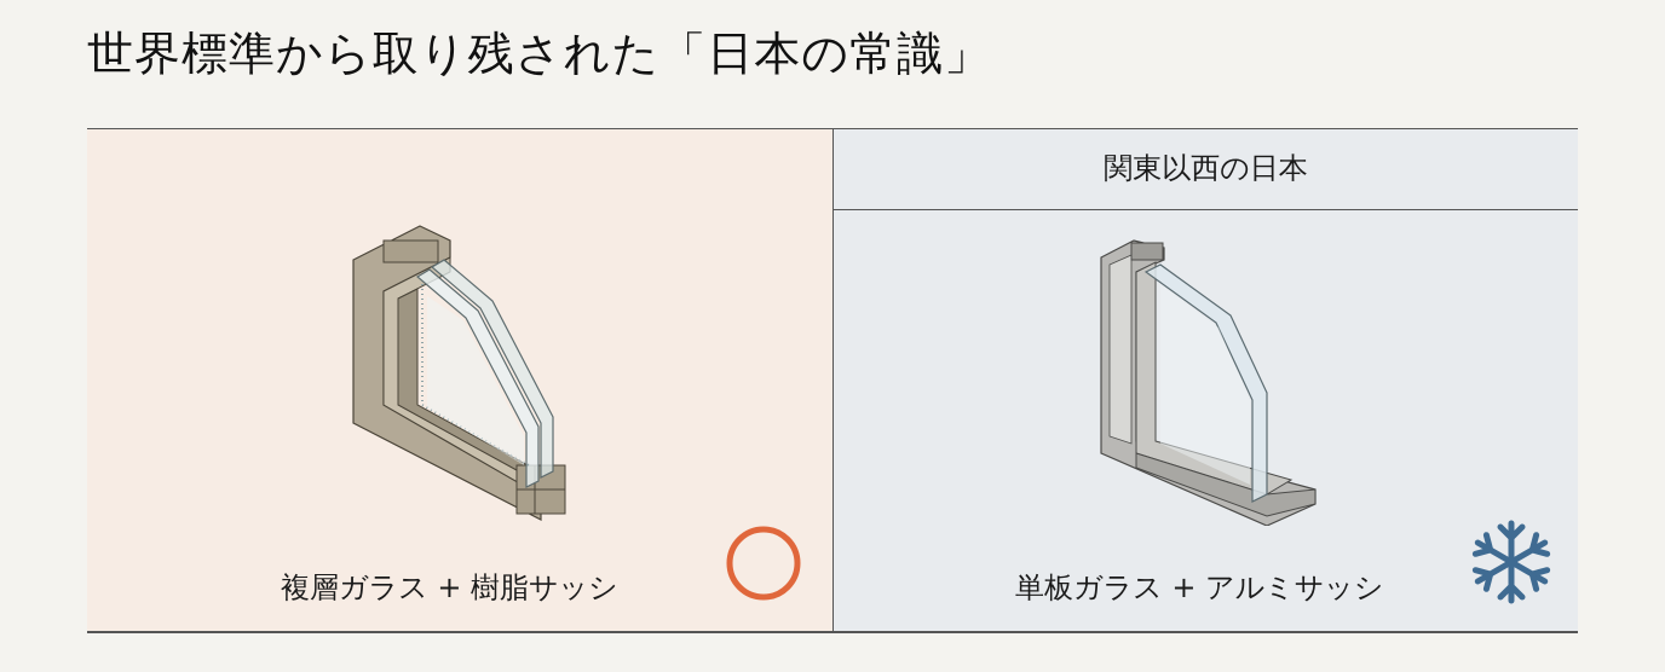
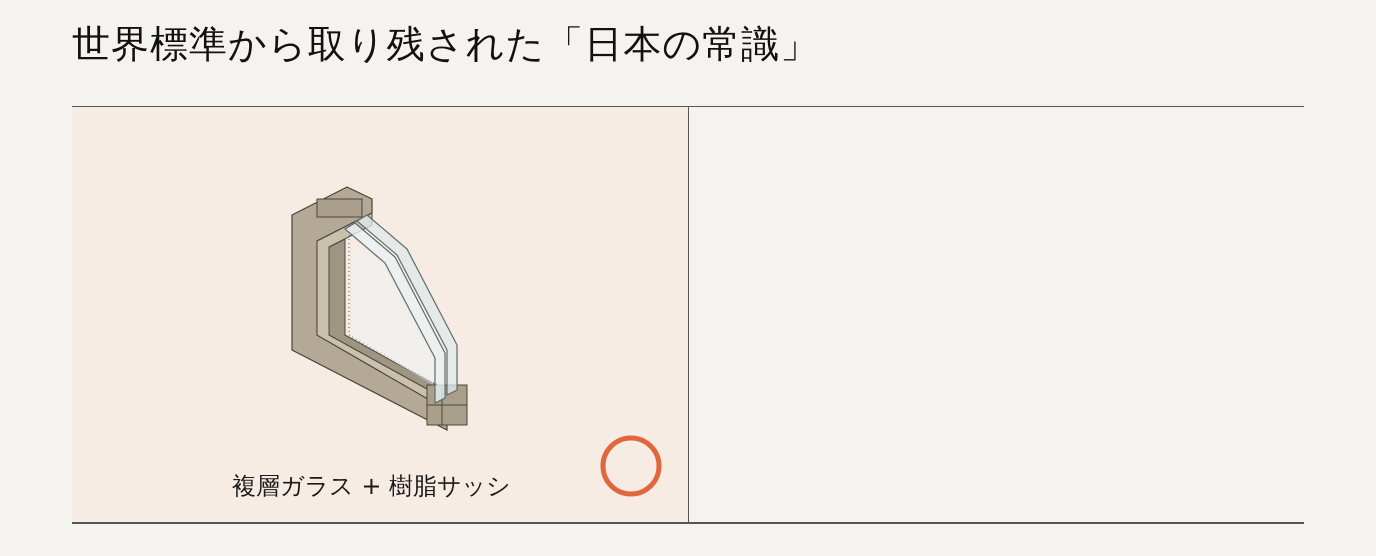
  世界標準から取り残された「日本の常識」
  複層ガラス + 樹脂サッシ
- 関東以西の日本
- 単板ガラス + アルミサッシ
